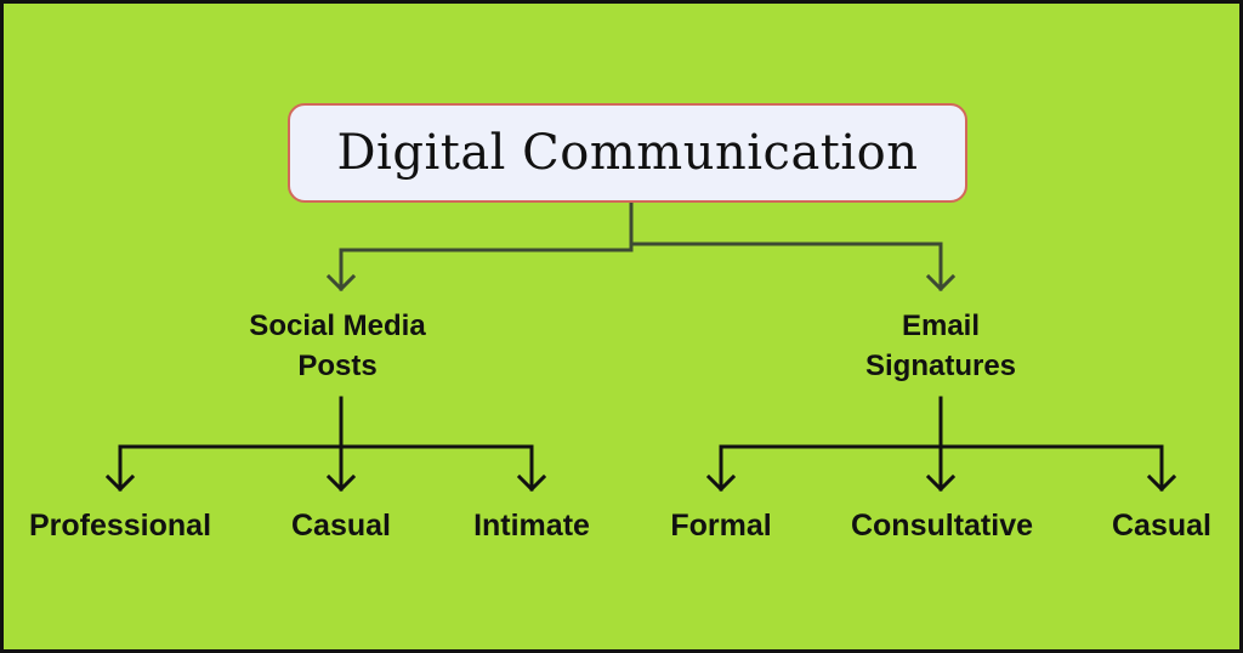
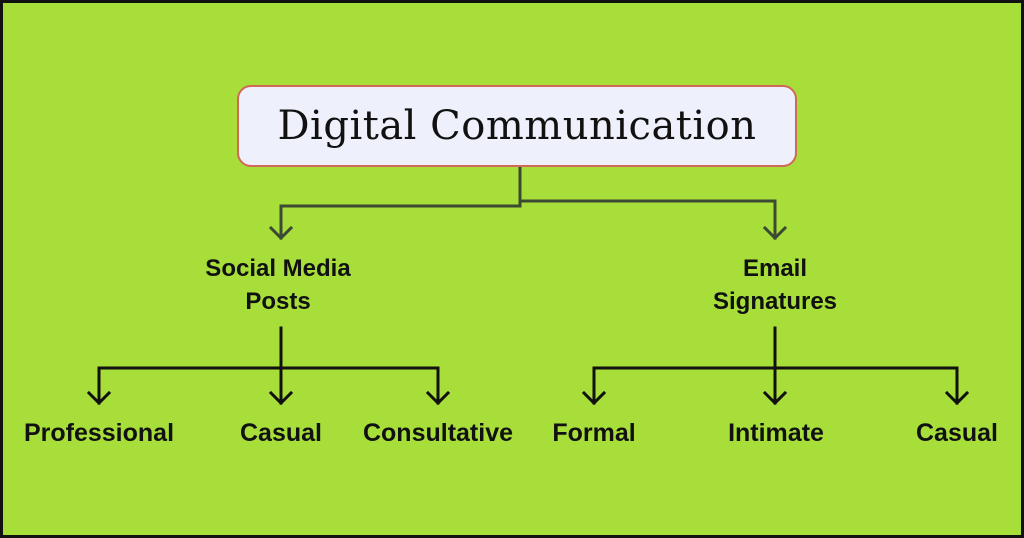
  Digital Communication
  Social Media
  Posts
  Email
  Signatures
  Professional
  Casual
- Intimate
+ Consultative
  Formal
- Consultative
+ Intimate
  Casual
